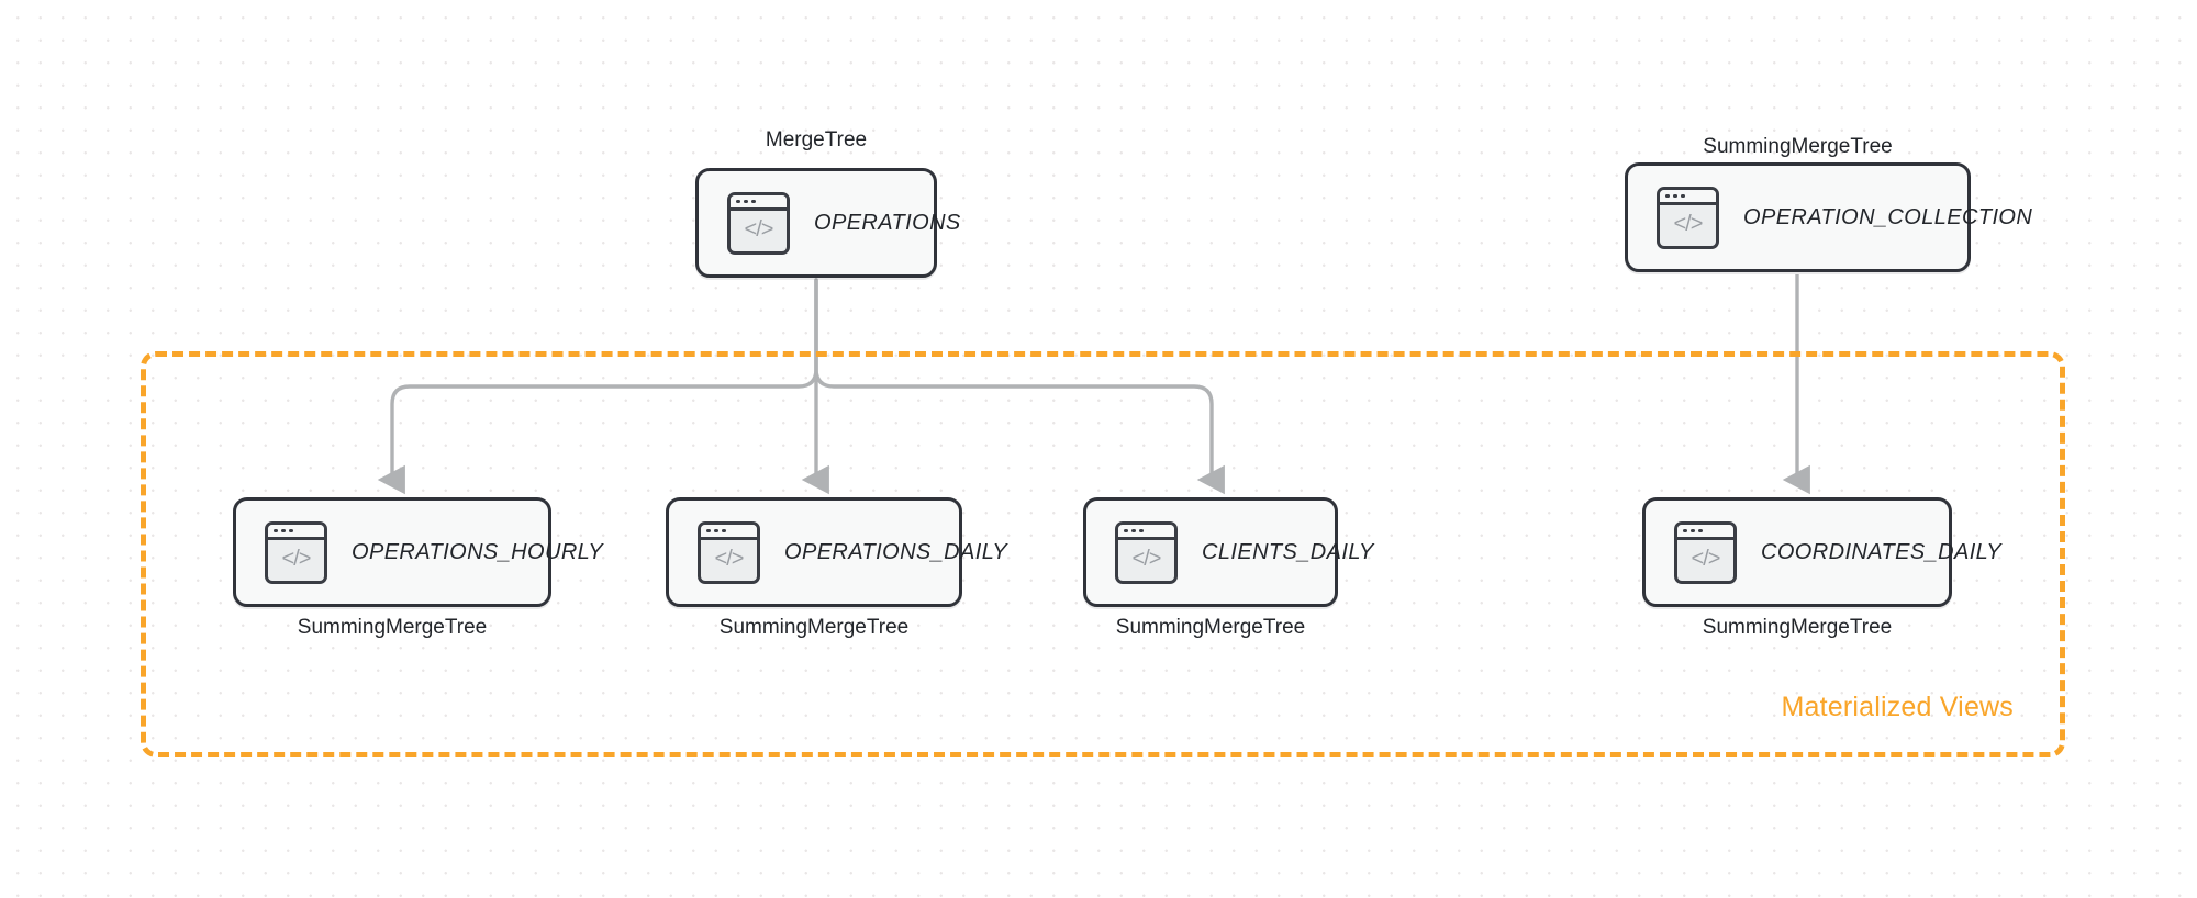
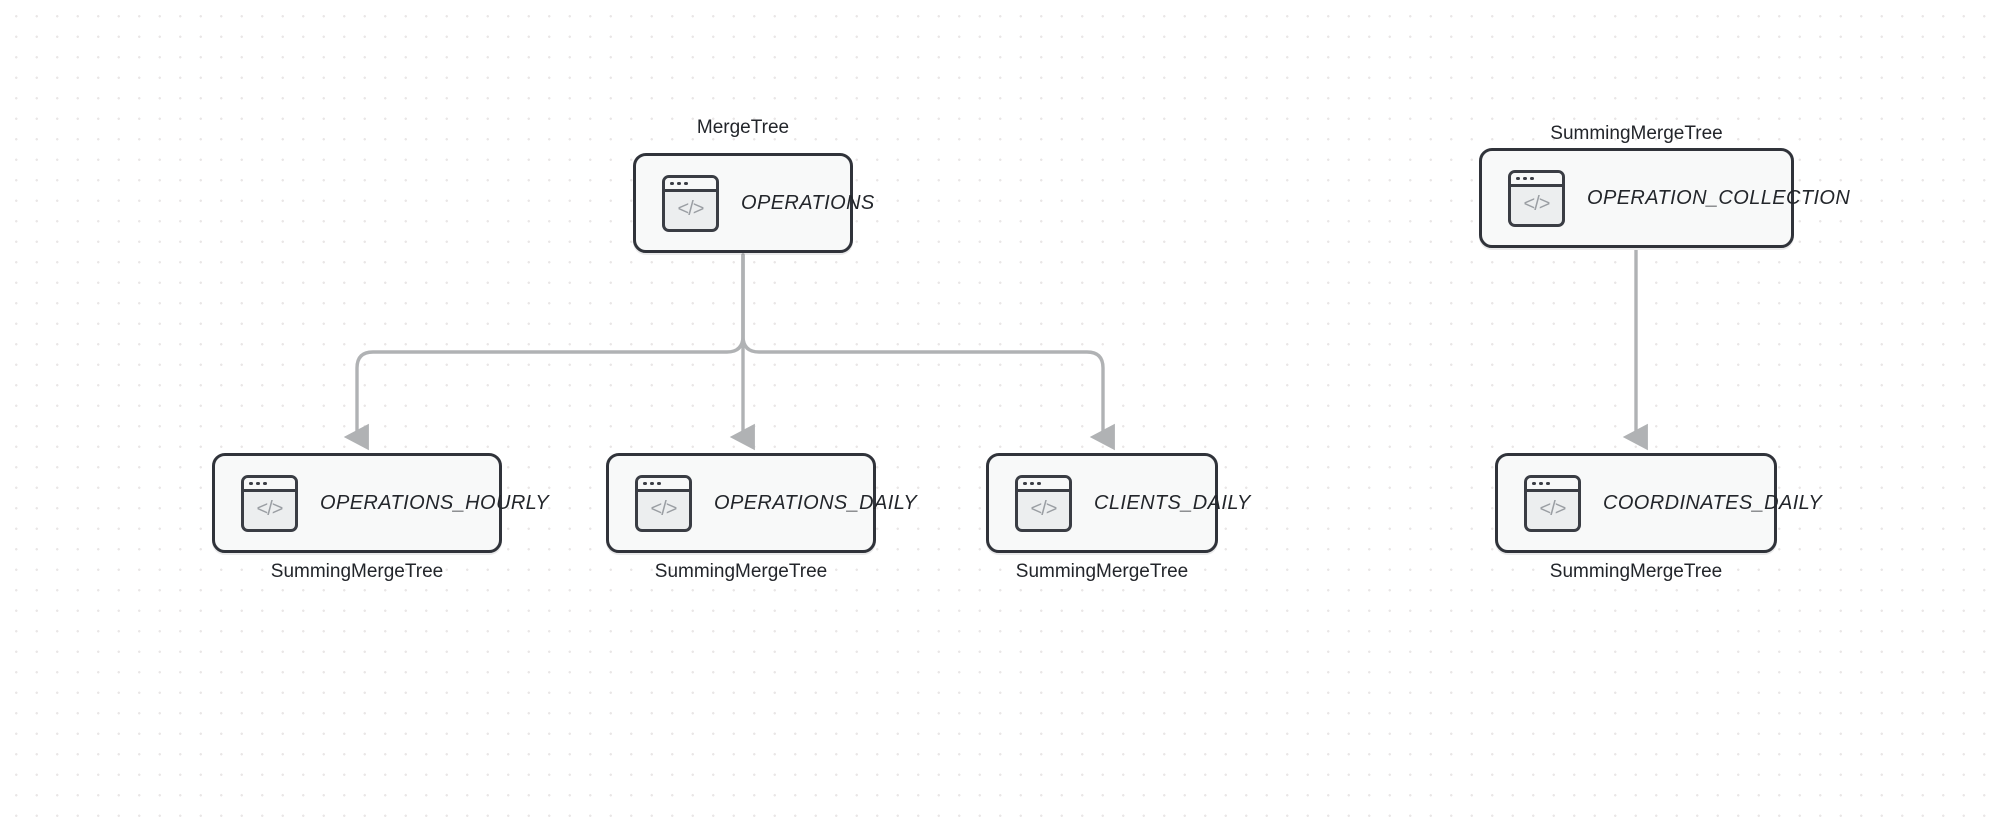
- Materialized Views
  MergeTree
  </>
  OPERATIONS
  SummingMergeTree
  </>
  OPERATION_COLLECTION
  </>
  OPERATIONS_HOURLY
  SummingMergeTree
  </>
  OPERATIONS_DAILY
  SummingMergeTree
  </>
  CLIENTS_DAILY
  SummingMergeTree
  </>
  COORDINATES_DAILY
  SummingMergeTree
